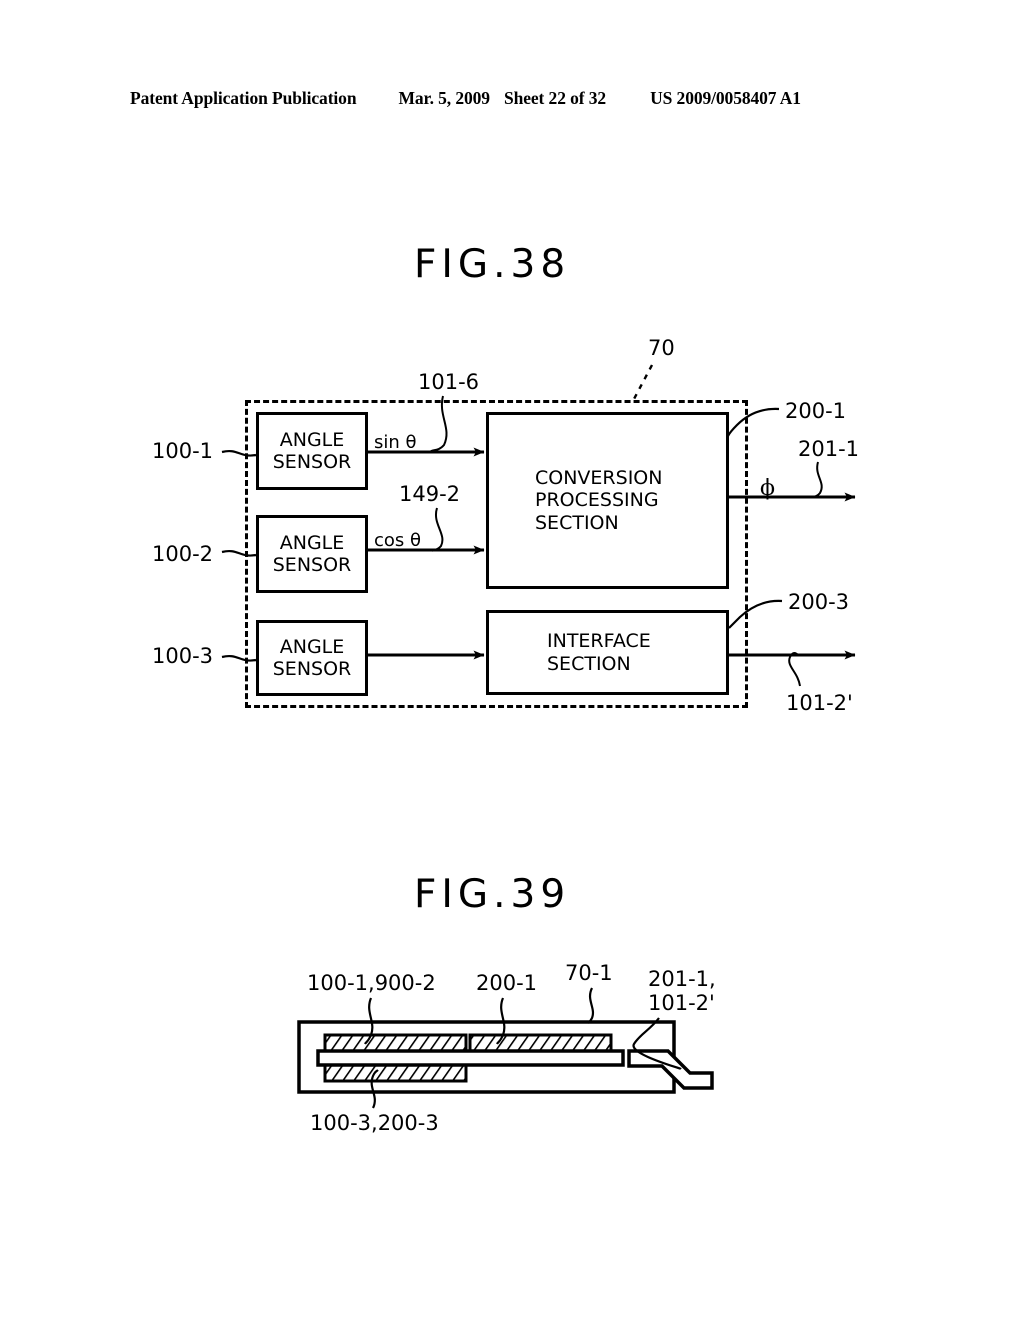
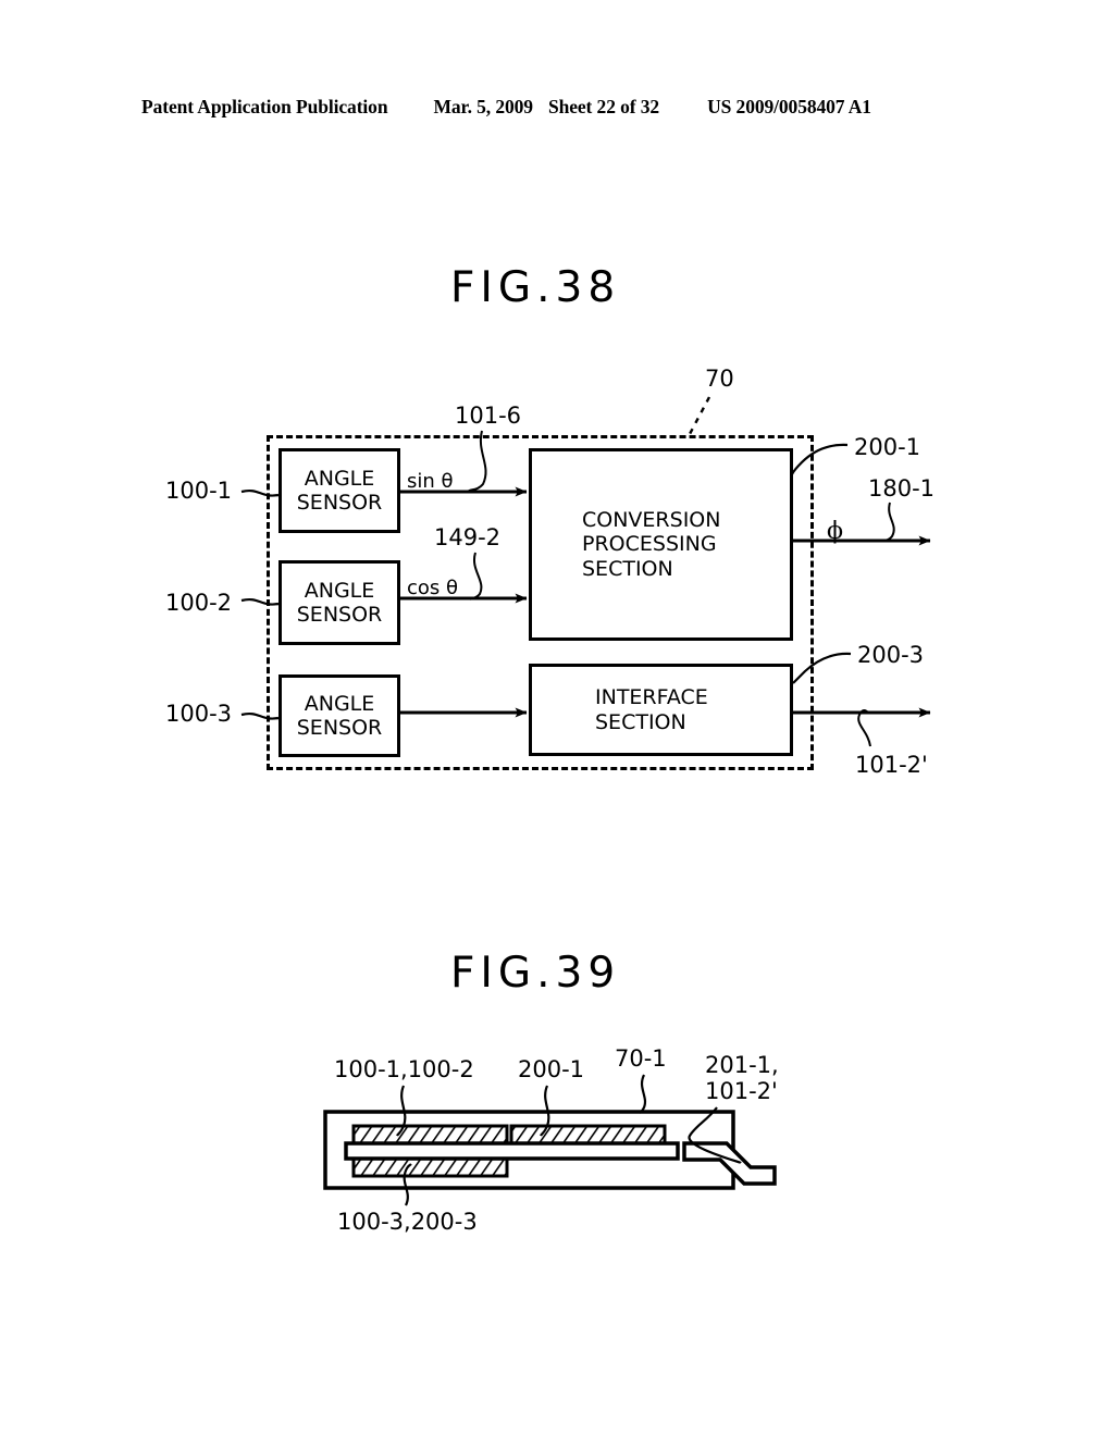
  Patent Application Publication
  Mar. 5, 2009
  Sheet 22 of 32
  US 2009/0058407 A1
  FIG.38
  ANGLE
  SENSOR
  ANGLE
  SENSOR
  ANGLE
  SENSOR
  CONVERSION
  PROCESSING
  SECTION
  INTERFACE
  SECTION
  sin θ
  cos θ
  ϕ
  100-1
  100-2
  100-3
  101-6
  149-2
  70
  200-1
- 201-1
+ 180-1
  200-3
  101-2'
  FIG.39
- 100-1,900-2
+ 100-1,100-2
  200-1
  70-1
  201-1,
  101-2'
  100-3,200-3
